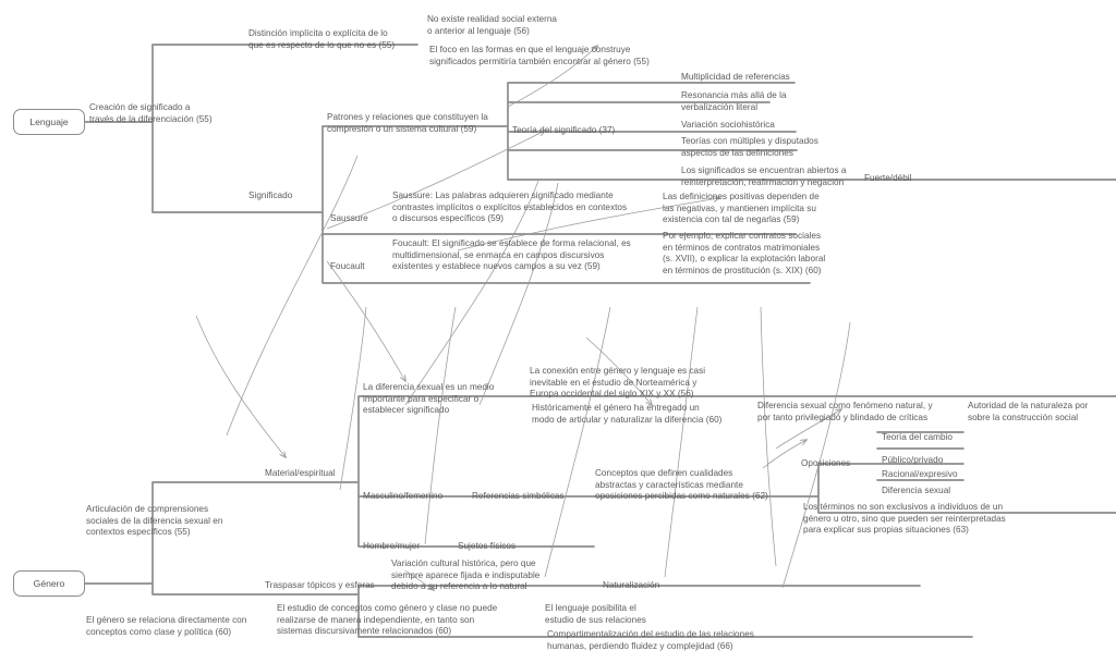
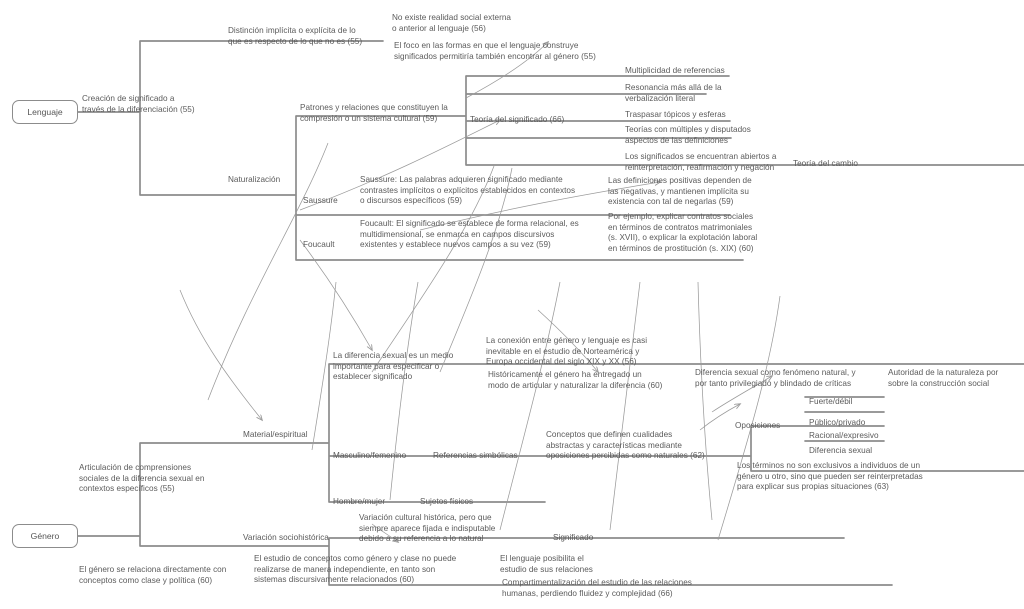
  Lenguaje
  Género
  Creación de significado a
  través de la diferenciación (55)
  Distinción implícita o explícita de lo
  que es respecto de lo que no es (55)
  No existe realidad social externa
  o anterior al lenguaje (56)
  El foco en las formas en que el lenguaje construye
  significados permitiría también encontrar al género (55)
- Significado
+ Naturalización
  Patrones y relaciones que constituyen la
  compresión o un sistema cultural (59)
- Teoría del significado (37)
+ Teoría del significado (66)
  Multiplicidad de referencias
  Resonancia más allá de la
  verbalización literal
- Variación sociohistórica
+ Traspasar tópicos y esferas
  Teorías con múltiples y disputados
  aspectos de las definiciones
  Los significados se encuentran abiertos a
  reinterpretación, reafirmación y negación
- Fuerte/débil
+ Teoría del cambio
  Saussure
  Saussure: Las palabras adquieren significado mediante
  contrastes implícitos o explícitos establecidos en contextos
  o discursos específicos (59)
  Las definiciones positivas dependen de
  las negativas, y mantienen implícita su
  existencia con tal de negarlas (59)
  Foucault
  Foucault: El significado se establece de forma relacional, es
  multidimensional, se enmarca en campos discursivos
  existentes y establece nuevos campos a su vez (59)
  Por ejemplo, explicar contratos sociales
  en términos de contratos matrimoniales
  (s. XVII), o explicar la explotación laboral
  en términos de prostitución (s. XIX) (60)
  Articulación de comprensiones
  sociales de la diferencia sexual en
  contextos específicos (55)
  Material/espiritual
  La diferencia sexual es un medio
  importante para especificar o
  establecer significado
  La conexión entre género y lenguaje es casi
  inevitable en el estudio de Norteamérica y
  Europa occidental del siglo XIX y XX (56)
  Históricamente el género ha entregado un
  modo de articular y naturalizar la diferencia (60)
  Diferencia sexual como fenómeno natural, y
  por tanto privilegiado y blindado de críticas
  Autoridad de la naturaleza por
  sobre la construcción social
  Masculino/femenino
  Referencias simbólicas
  Conceptos que definen cualidades
  abstractas y características mediante
  oposiciones percibidas como naturales (62)
  Oposiciones
- Teoría del cambio
+ Fuerte/débil
  Público/privado
  Racional/expresivo
  Diferencia sexual
  Los términos no son exclusivos a individuos de un
  género u otro, sino que pueden ser reinterpretadas
  para explicar sus propias situaciones (63)
  Hombre/mujer
  Sujetos físicos
- Traspasar tópicos y esferas
+ Variación sociohistórica
  Variación cultural histórica, pero que
  siempre aparece fijada e indisputable
  debido a su referencia a lo natural
- Naturalización
+ Significado
  El estudio de conceptos como género y clase no puede
  realizarse de manera independiente, en tanto son
  sistemas discursivamente relacionados (60)
  El lenguaje posibilita el
  estudio de sus relaciones
  Compartimentalización del estudio de las relaciones
  humanas, perdiendo fluidez y complejidad (66)
  El género se relaciona directamente con
  conceptos como clase y política (60)
